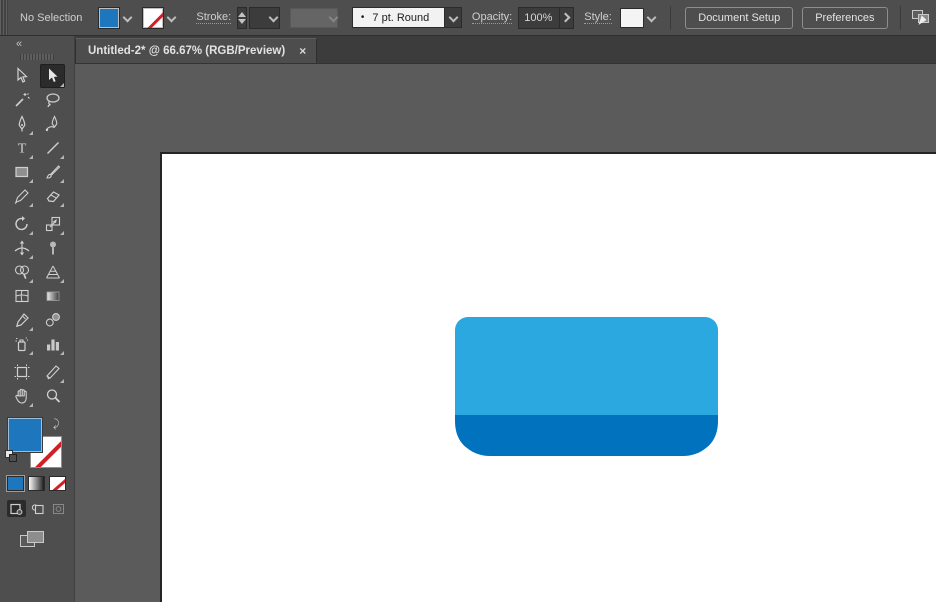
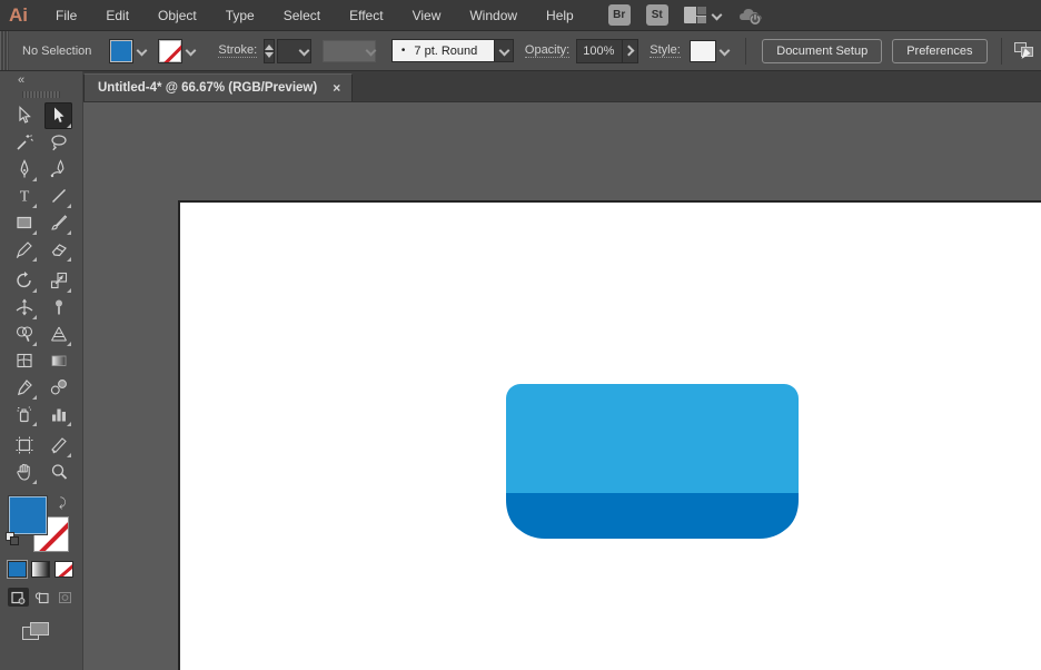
+ Ai
+ File
+ Edit
+ Object
+ Type
+ Select
+ Effect
+ View
+ Window
+ Help
+ Br
+ St
  No Selection
  Stroke:
  •
  7 pt. Round
  Opacity:
  100%
  Style:
  Document Setup
  Preferences
  «
  T
- Untitled-2* @ 66.67% (RGB/Preview)
+ Untitled-4* @ 66.67% (RGB/Preview)
  ×
